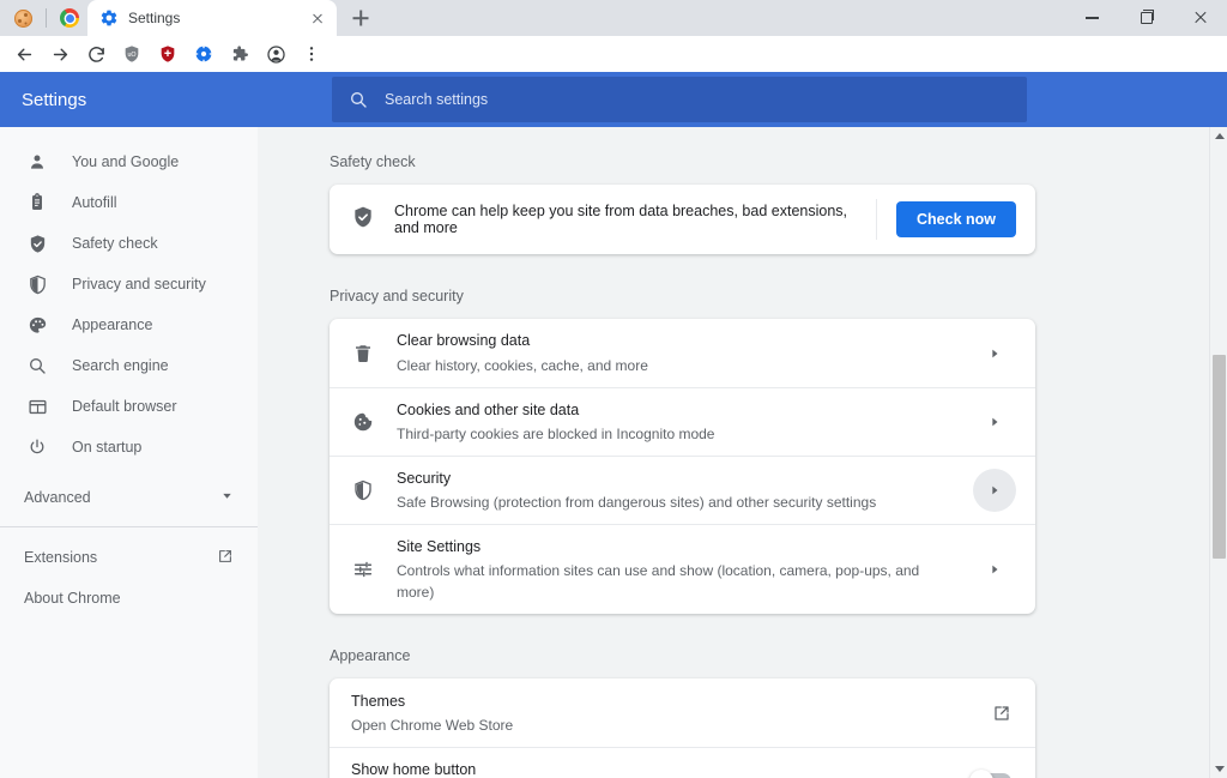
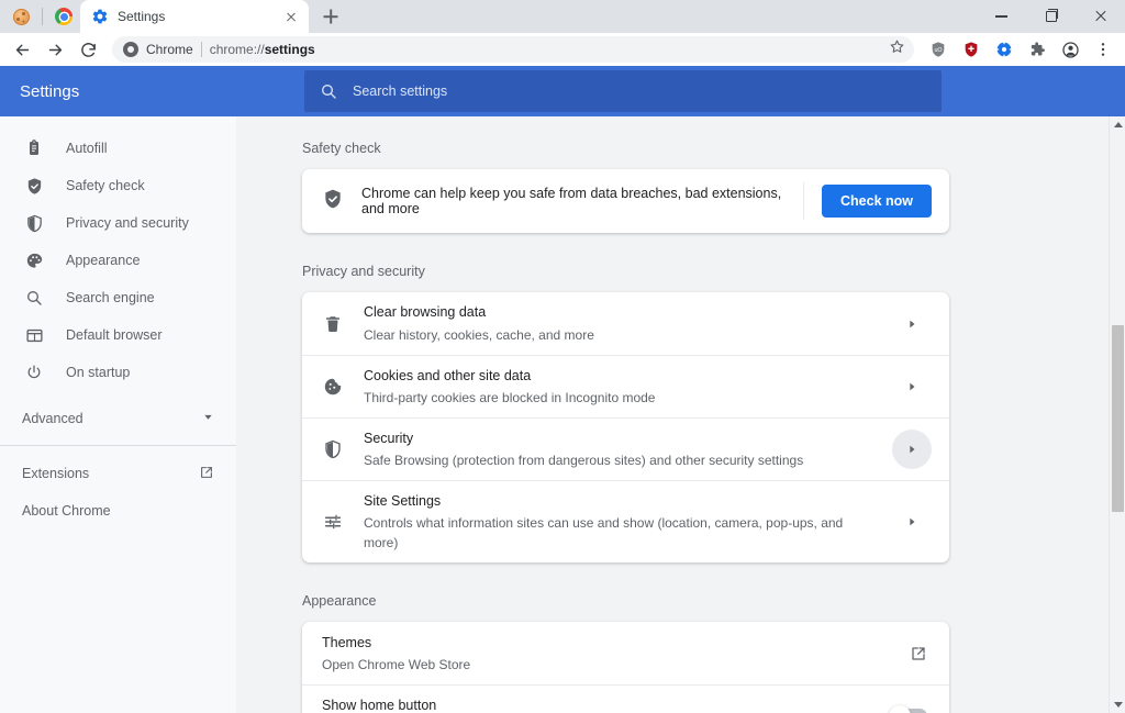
  Settings
+ Chrome
+ chrome://settings
  Settings
  Search settings
- You and Google
  Autofill
  Safety check
  Privacy and security
  Appearance
  Search engine
  Default browser
  On startup
  Advanced
  Extensions
  About Chrome
  Safety check
- Chrome can help keep you site from data breaches, bad extensions, and more
+ Chrome can help keep you safe from data breaches, bad extensions, and more
  Check now
  Privacy and security
  Clear browsing data
  Clear history, cookies, cache, and more
  Cookies and other site data
  Third-party cookies are blocked in Incognito mode
  Security
  Safe Browsing (protection from dangerous sites) and other security settings
  Site Settings
  Controls what information sites can use and show (location, camera, pop-ups, and more)
  Appearance
  Themes
  Open Chrome Web Store
  Show home button
